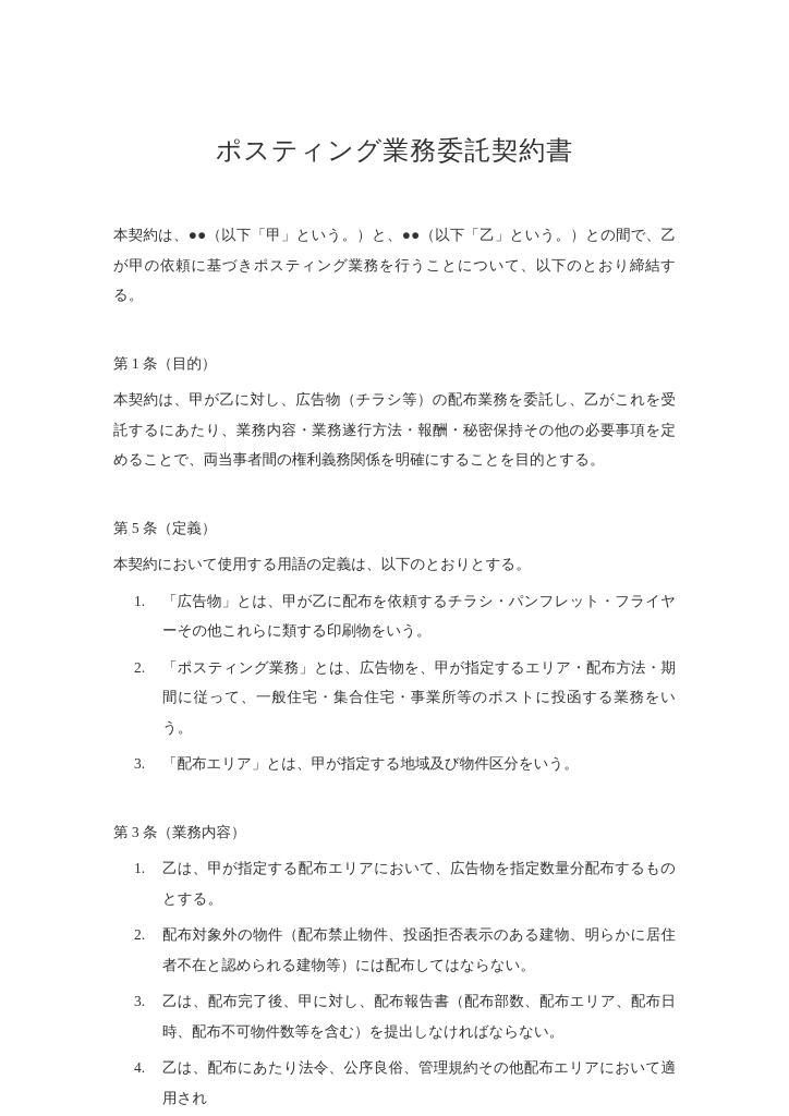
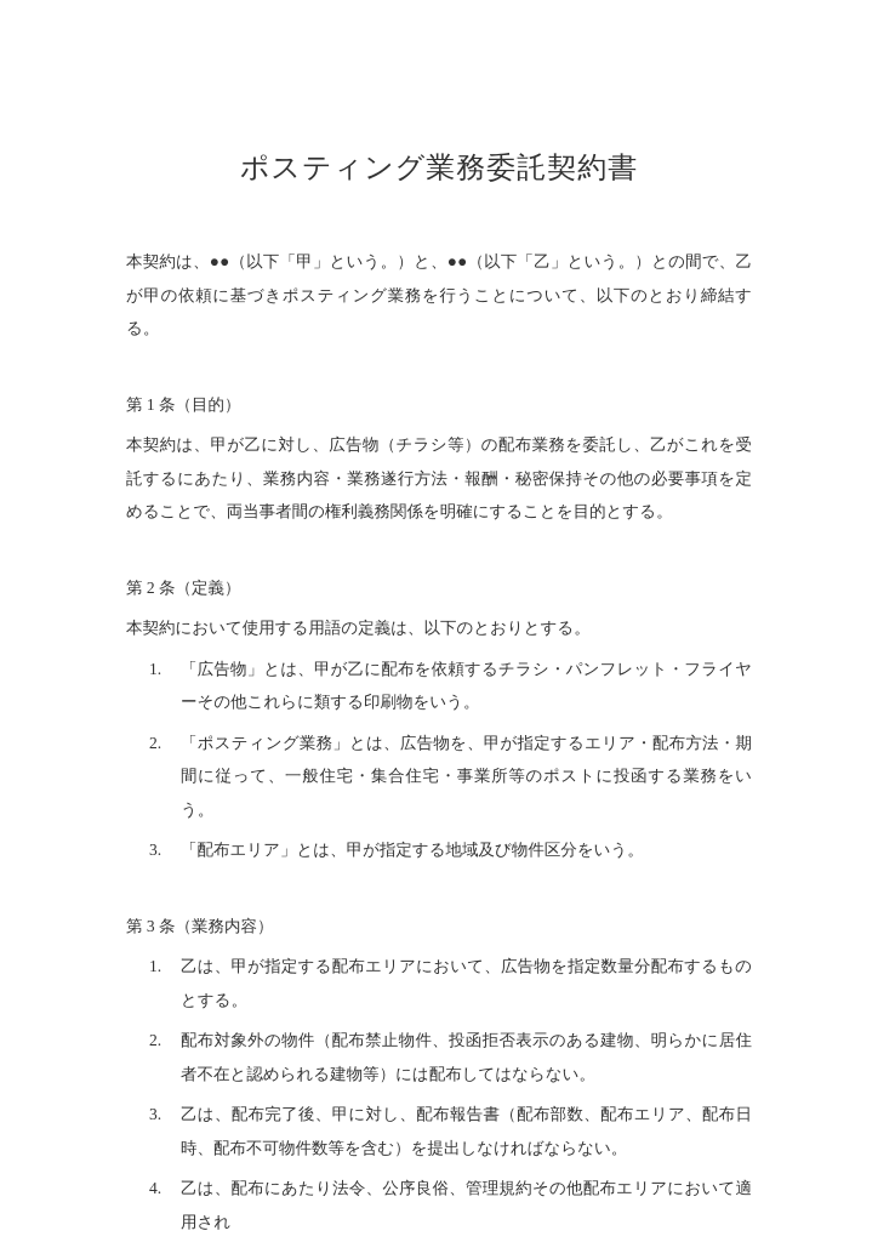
  ポスティング業務委託契約書
  本契約は、●●（以下「甲」という。）と、●●（以下「乙」という。）との間で、乙が甲の依頼に基づきポスティング業務を行うことについて、以下のとおり締結する。
  第 1 条（目的）
  本契約は、甲が乙に対し、広告物（チラシ等）の配布業務を委託し、乙がこれを受託するにあたり、業務内容・業務遂行方法・報酬・秘密保持その他の必要事項を定めることで、両当事者間の権利義務関係を明確にすることを目的とする。
- 第 5 条（定義）
+ 第 2 条（定義）
  本契約において使用する用語の定義は、以下のとおりとする。
  1.
  「広告物」とは、甲が乙に配布を依頼するチラシ・パンフレット・フライヤーその他これらに類する印刷物をいう。
  2.
  「ポスティング業務」とは、広告物を、甲が指定するエリア・配布方法・期間に従って、一般住宅・集合住宅・事業所等のポストに投函する業務をいう。
  3.
  「配布エリア」とは、甲が指定する地域及び物件区分をいう。
  第 3 条（業務内容）
  1.
  乙は、甲が指定する配布エリアにおいて、広告物を指定数量分配布するものとする。
  2.
  配布対象外の物件（配布禁止物件、投函拒否表示のある建物、明らかに居住者不在と認められる建物等）には配布してはならない。
  3.
  乙は、配布完了後、甲に対し、配布報告書（配布部数、配布エリア、配布日時、配布不可物件数等を含む）を提出しなければならない。
  4.
  乙は、配布にあたり法令、公序良俗、管理規約その他配布エリアにおいて適用され
